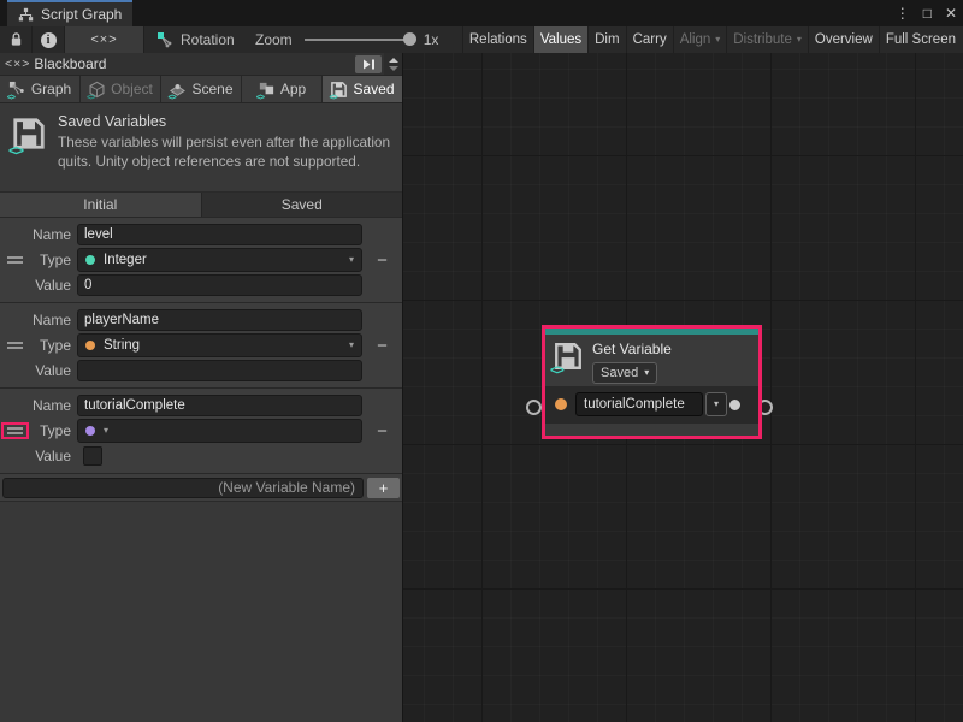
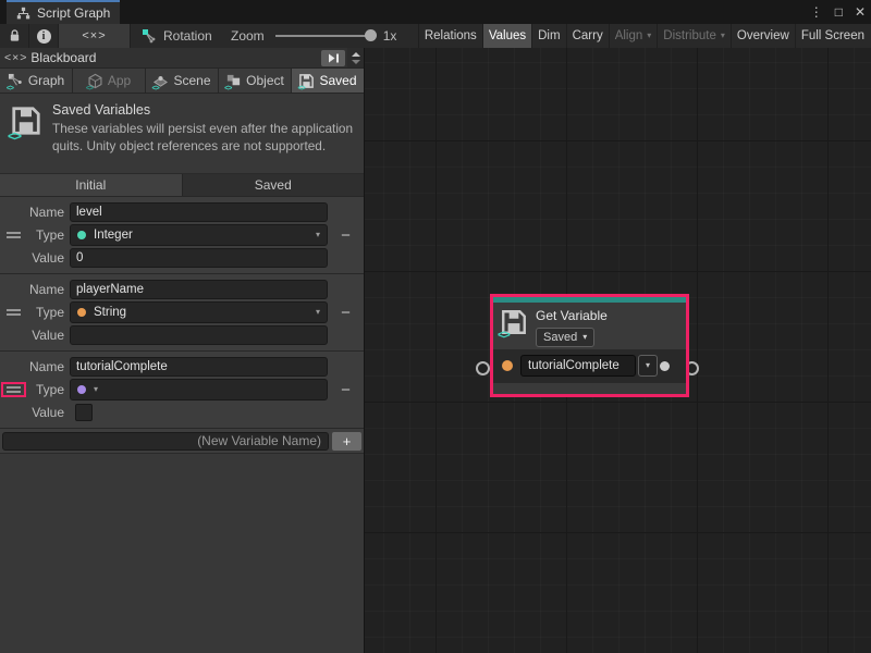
  Script Graph
  ⋮
  □
  ✕
  <×>
  Rotation
  Zoom
  1x
  Relations
  Values
  Dim
  Carry
  Align
  ▾
  Distribute
  ▾
  Overview
  Full Screen
  <×>
  Blackboard
  Graph
- Object
+ App
  Scene
- App
+ Object
  Saved
  <>
  Saved Variables
  These variables will persist even after the application quits. Unity object references are not supported.
  Initial
  Saved
  Name
  level
  Type
  Integer
  ▾
  −
  Value
  0
  Name
  playerName
  Type
  String
  ▾
  −
  Value
  Name
  tutorialComplete
  Type
  ▾
  −
  Value
  (New Variable Name)
  +
  <>
  Get Variable
  Saved
  ▾
  tutorialComplete
  ▾
